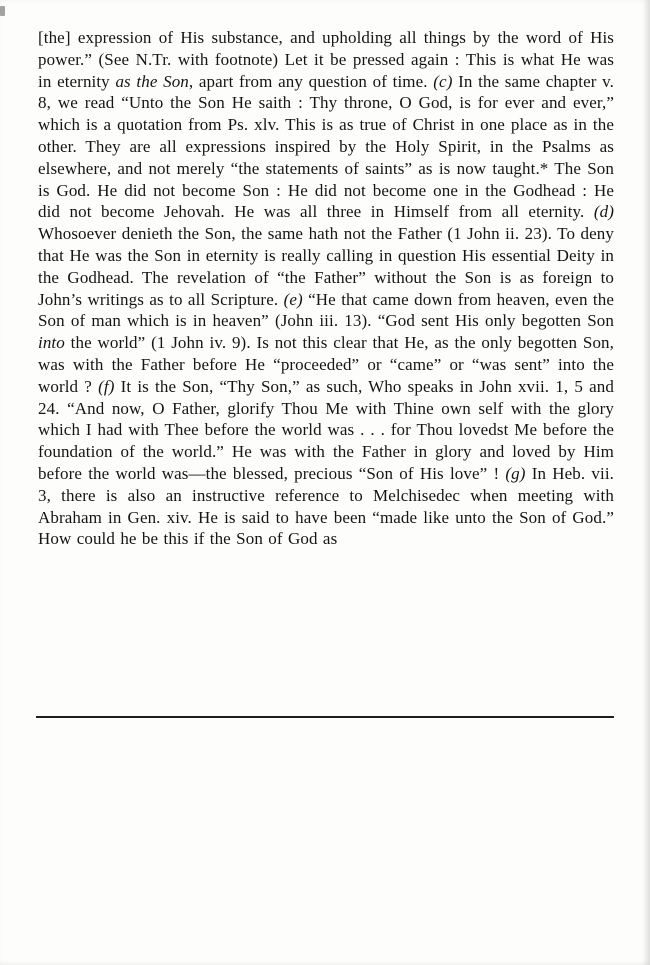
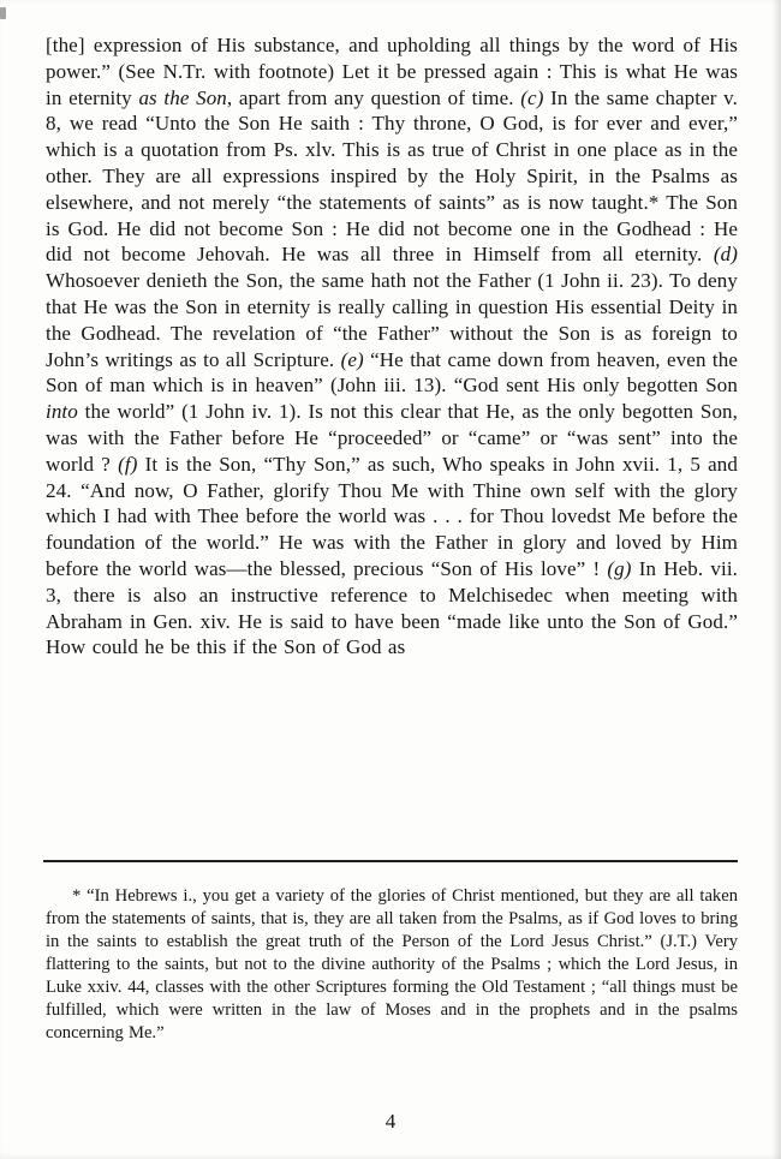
- [the] expression of His substance, and upholding all things by the word of His power.” (See N.Tr. with footnote) Let it be pressed again : This is what He was in eternity as the Son, apart from any question of time. (c) In the same chapter v. 8, we read “Unto the Son He saith : Thy throne, O God, is for ever and ever,” which is a quotation from Ps. xlv. This is as true of Christ in one place as in the other. They are all expressions inspired by the Holy Spirit, in the Psalms as elsewhere, and not merely “the statements of saints” as is now taught.* The Son is God. He did not become Son : He did not become one in the Godhead : He did not become Jehovah. He was all three in Himself from all eternity. (d) Whosoever denieth the Son, the same hath not the Father (1 John ii. 23). To deny that He was the Son in eternity is really calling in question His essential Deity in the Godhead. The revelation of “the Father” without the Son is as foreign to John’s writings as to all Scripture. (e) “He that came down from heaven, even the Son of man which is in heaven” (John iii. 13). “God sent His only begotten Son into the world” (1 John iv. 9). Is not this clear that He, as the only begotten Son, was with the Father before He “proceeded” or “came” or “was sent” into the world ? (f) It is the Son, “Thy Son,” as such, Who speaks in John xvii. 1, 5 and 24. “And now, O Father, glorify Thou Me with Thine own self with the glory which I had with Thee before the world was . . . for Thou lovedst Me before the foundation of the world.” He was with the Father in glory and loved by Him before the world was—the blessed, precious “Son of His love” ! (g) In Heb. vii. 3, there is also an instructive reference to Melchisedec when meeting with Abraham in Gen. xiv. He is said to have been “made like unto the Son of God.” How could he be this if the Son of God as
+ [the] expression of His substance, and upholding all things by the word of His power.” (See N.Tr. with footnote) Let it be pressed again : This is what He was in eternity as the Son, apart from any question of time. (c) In the same chapter v. 8, we read “Unto the Son He saith : Thy throne, O God, is for ever and ever,” which is a quotation from Ps. xlv. This is as true of Christ in one place as in the other. They are all expressions inspired by the Holy Spirit, in the Psalms as elsewhere, and not merely “the statements of saints” as is now taught.* The Son is God. He did not become Son : He did not become one in the Godhead : He did not become Jehovah. He was all three in Himself from all eternity. (d) Whosoever denieth the Son, the same hath not the Father (1 John ii. 23). To deny that He was the Son in eternity is really calling in question His essential Deity in the Godhead. The revelation of “the Father” without the Son is as foreign to John’s writings as to all Scripture. (e) “He that came down from heaven, even the Son of man which is in heaven” (John iii. 13). “God sent His only begotten Son into the world” (1 John iv. 1). Is not this clear that He, as the only begotten Son, was with the Father before He “proceeded” or “came” or “was sent” into the world ? (f) It is the Son, “Thy Son,” as such, Who speaks in John xvii. 1, 5 and 24. “And now, O Father, glorify Thou Me with Thine own self with the glory which I had with Thee before the world was . . . for Thou lovedst Me before the foundation of the world.” He was with the Father in glory and loved by Him before the world was—the blessed, precious “Son of His love” ! (g) In Heb. vii. 3, there is also an instructive reference to Melchisedec when meeting with Abraham in Gen. xiv. He is said to have been “made like unto the Son of God.” How could he be this if the Son of God as
+ * “In Hebrews i., you get a variety of the glories of Christ mentioned, but they are all taken from the statements of saints, that is, they are all taken from the Psalms, as if God loves to bring in the saints to establish the great truth of the Person of the Lord Jesus Christ.” (J.T.) Very flattering to the saints, but not to the divine authority of the Psalms ; which the Lord Jesus, in Luke xxiv. 44, classes with the other Scriptures forming the Old Testament ; “all things must be fulfilled, which were written in the law of Moses and in the prophets and in the psalms concerning Me.”
+ 4
